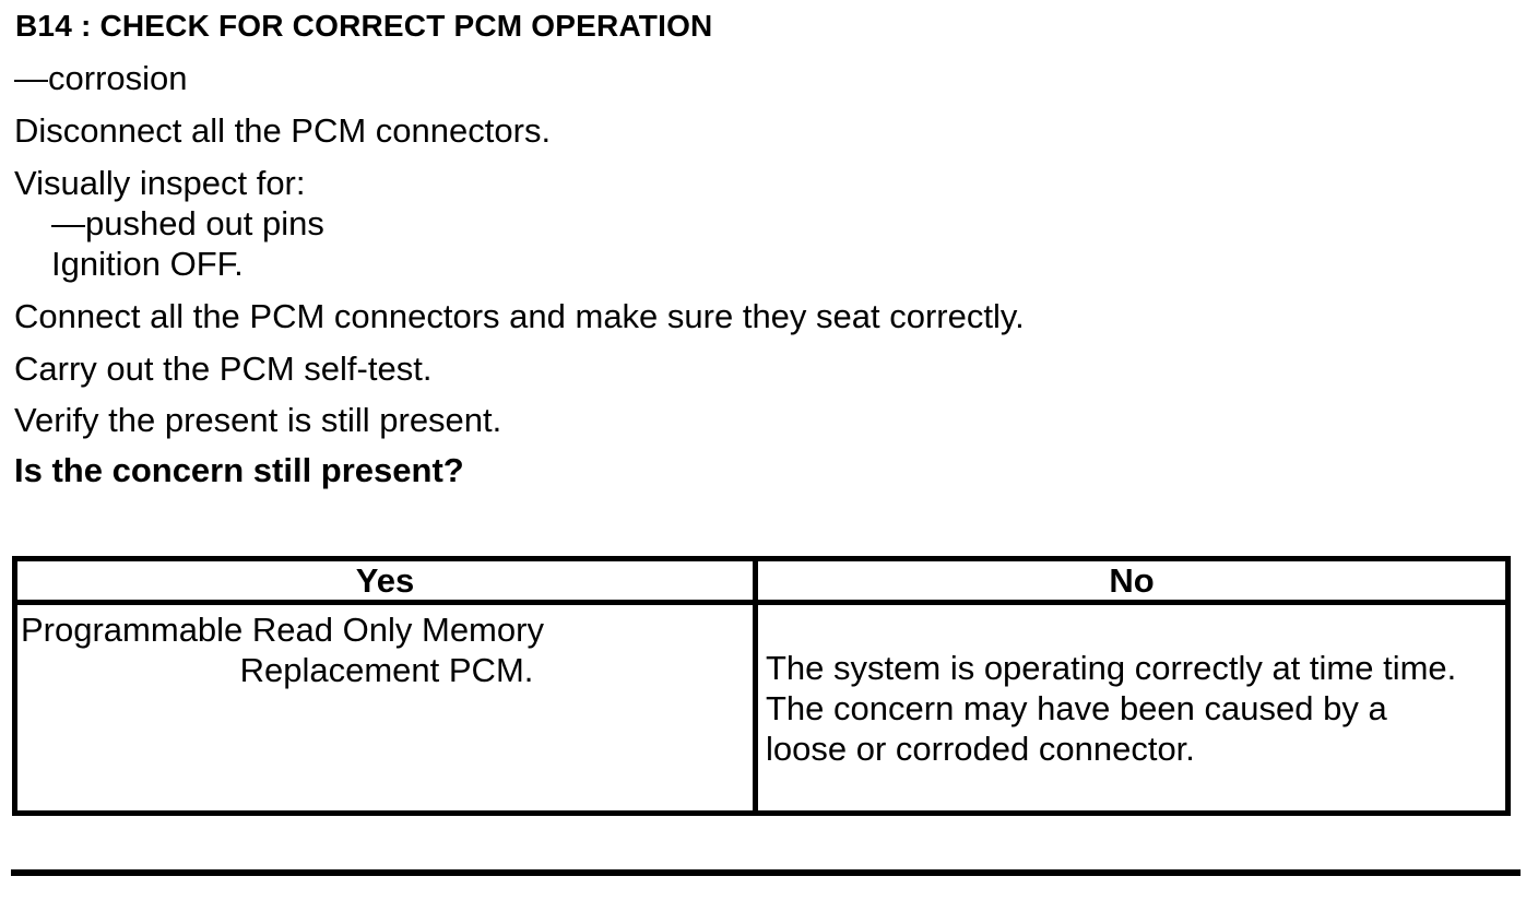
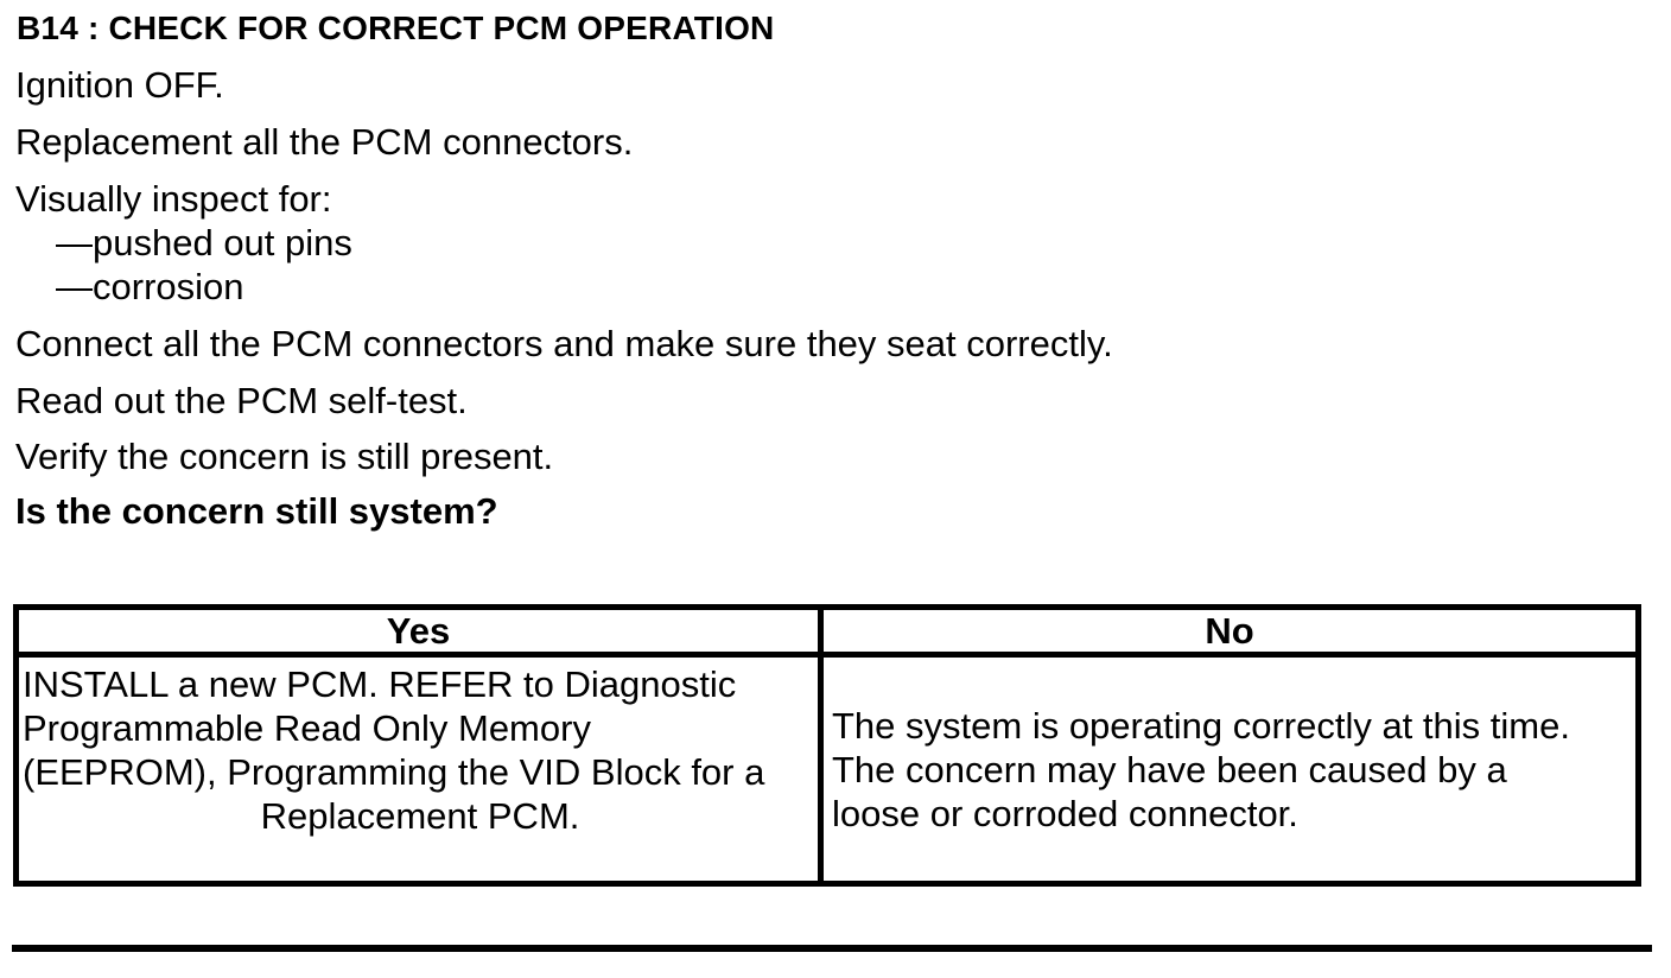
  B14 : CHECK FOR CORRECT PCM OPERATION
- —corrosion
+ Ignition OFF.
- Disconnect all the PCM connectors.
+ Replacement all the PCM connectors.
  Visually inspect for:
  —pushed out pins
- Ignition OFF.
+ —corrosion
  Connect all the PCM connectors and make sure they seat correctly.
- Carry out the PCM self-test.
+ Read out the PCM self-test.
- Verify the present is still present.
+ Verify the concern is still present.
- Is the concern still present?
+ Is the concern still system?
  Yes
  No
+ INSTALL a new PCM. REFER to Diagnostic
  Programmable Read Only Memory
+ (EEPROM), Programming the VID Block for a
  Replacement PCM.
- The system is operating correctly at time time.
+ The system is operating correctly at this time.
  The concern may have been caused by a
  loose or corroded connector.
